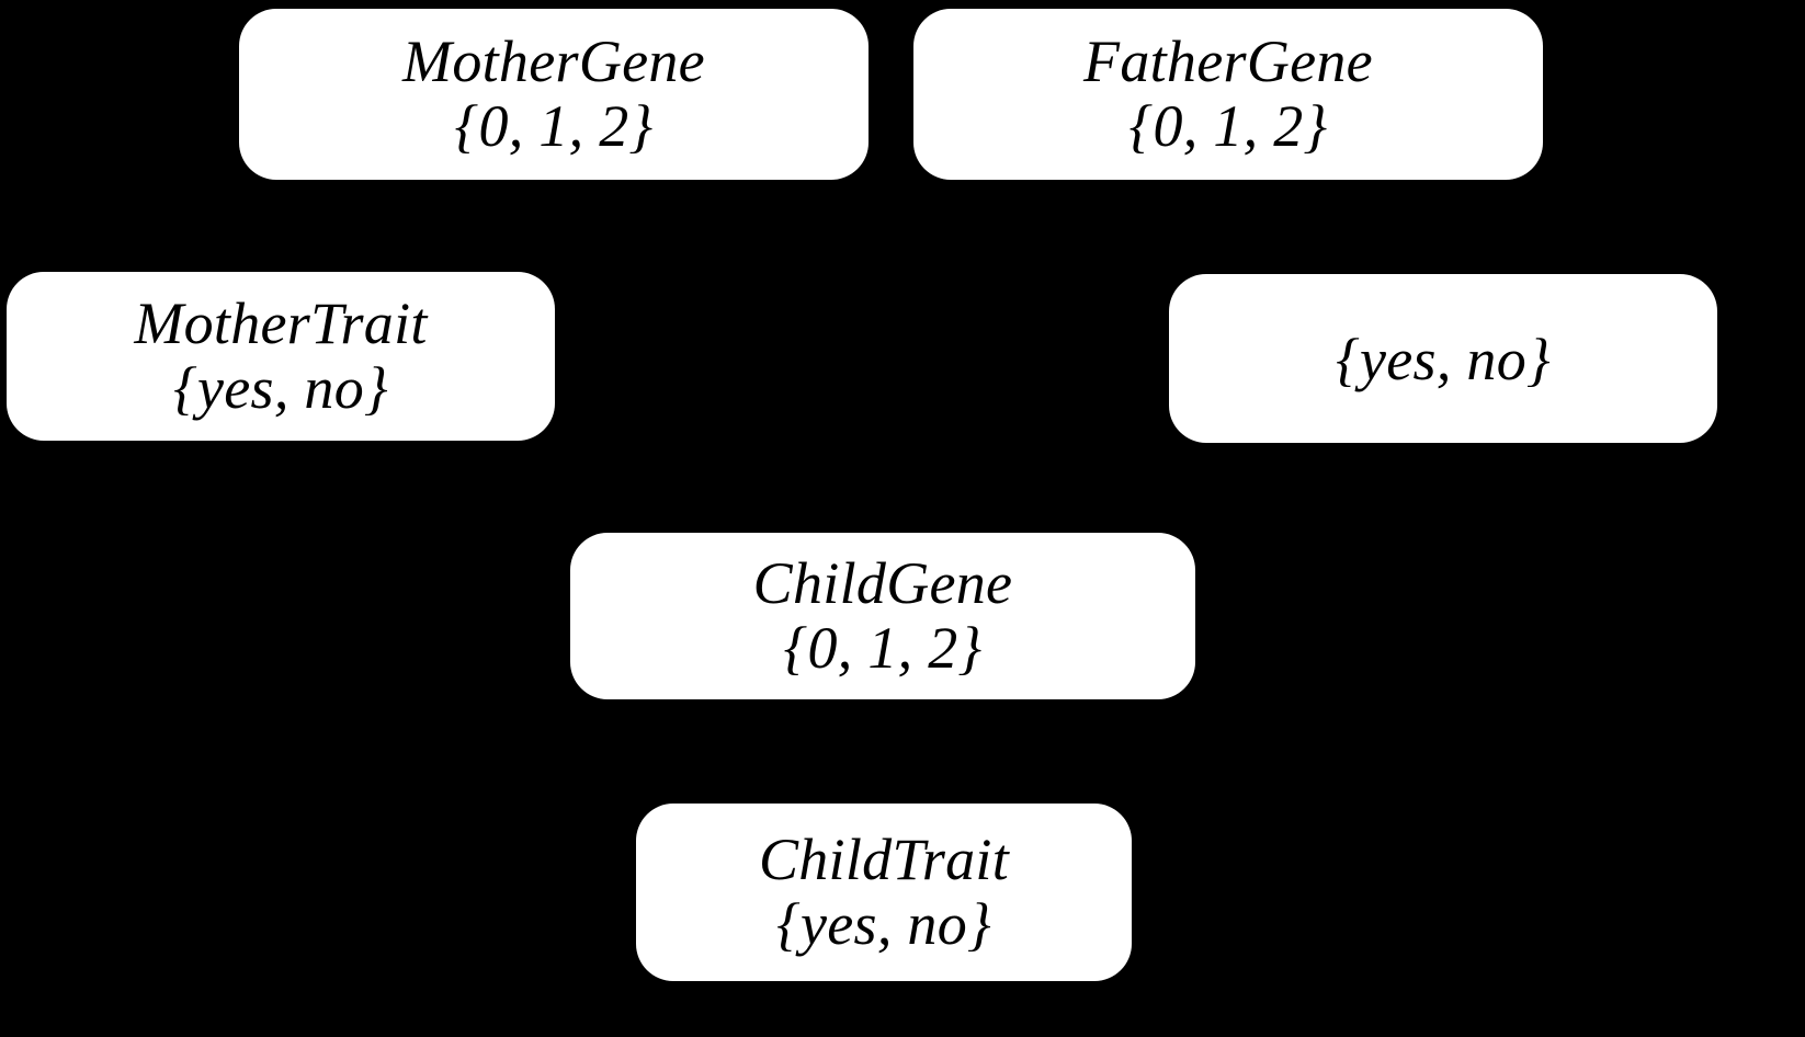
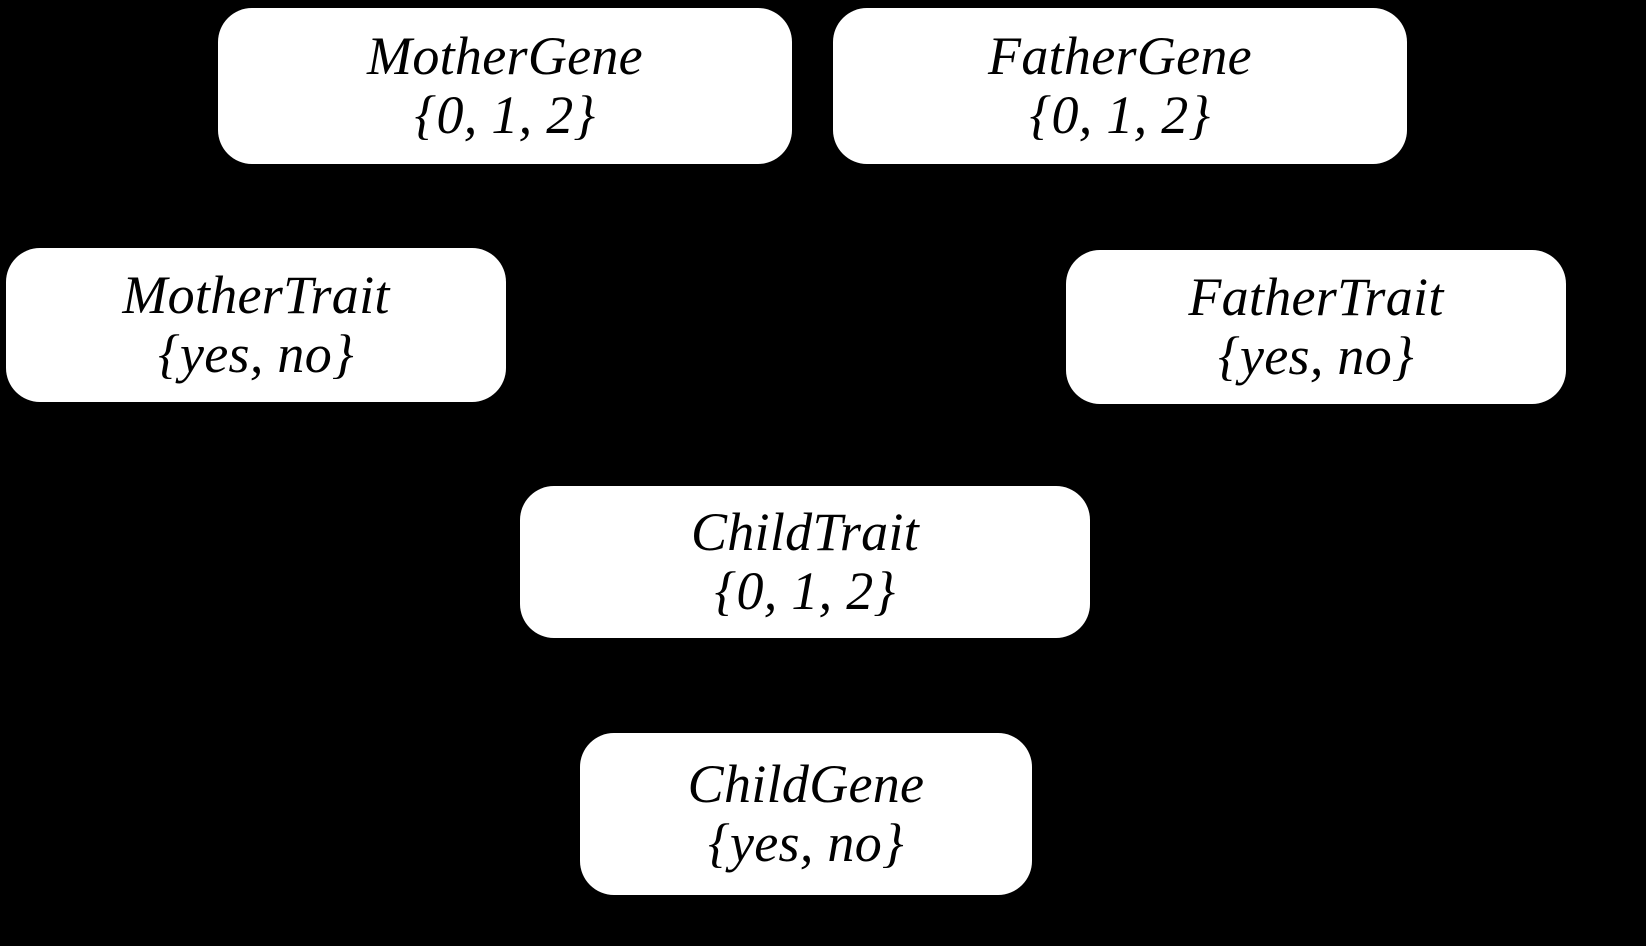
  MotherGene
  {0, 1, 2}
  FatherGene
  {0, 1, 2}
  MotherTrait
  {yes, no}
+ FatherTrait
  {yes, no}
- ChildGene
+ ChildTrait
  {0, 1, 2}
- ChildTrait
+ ChildGene
  {yes, no}
